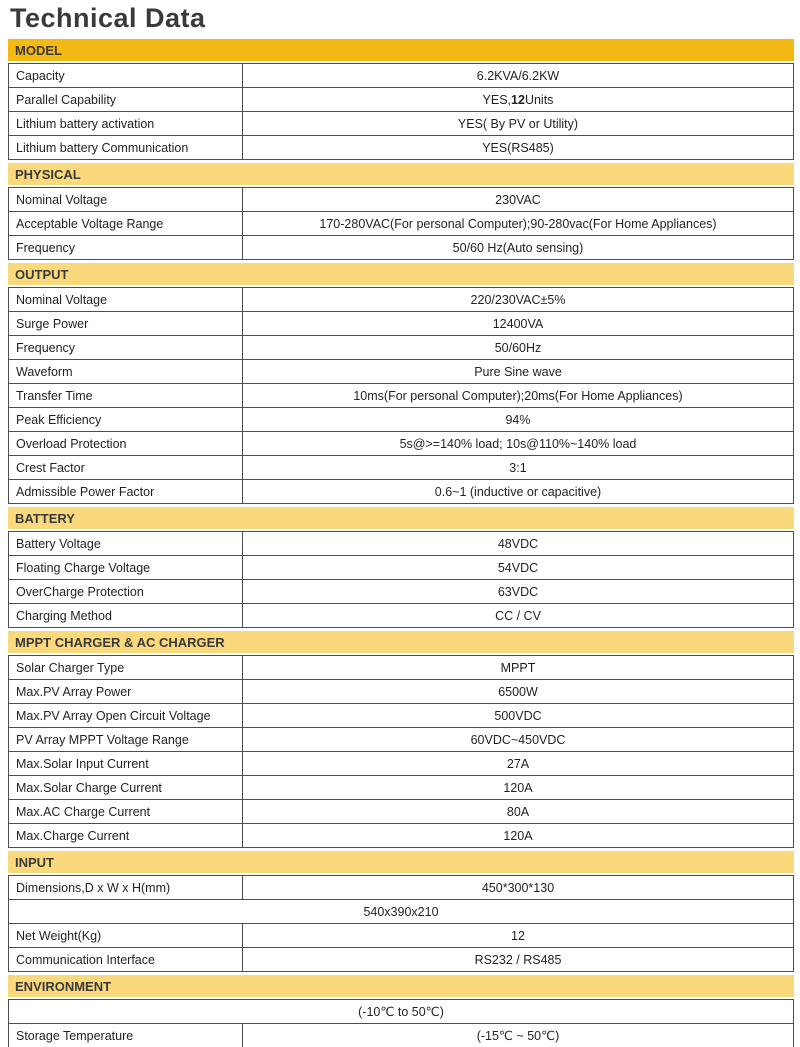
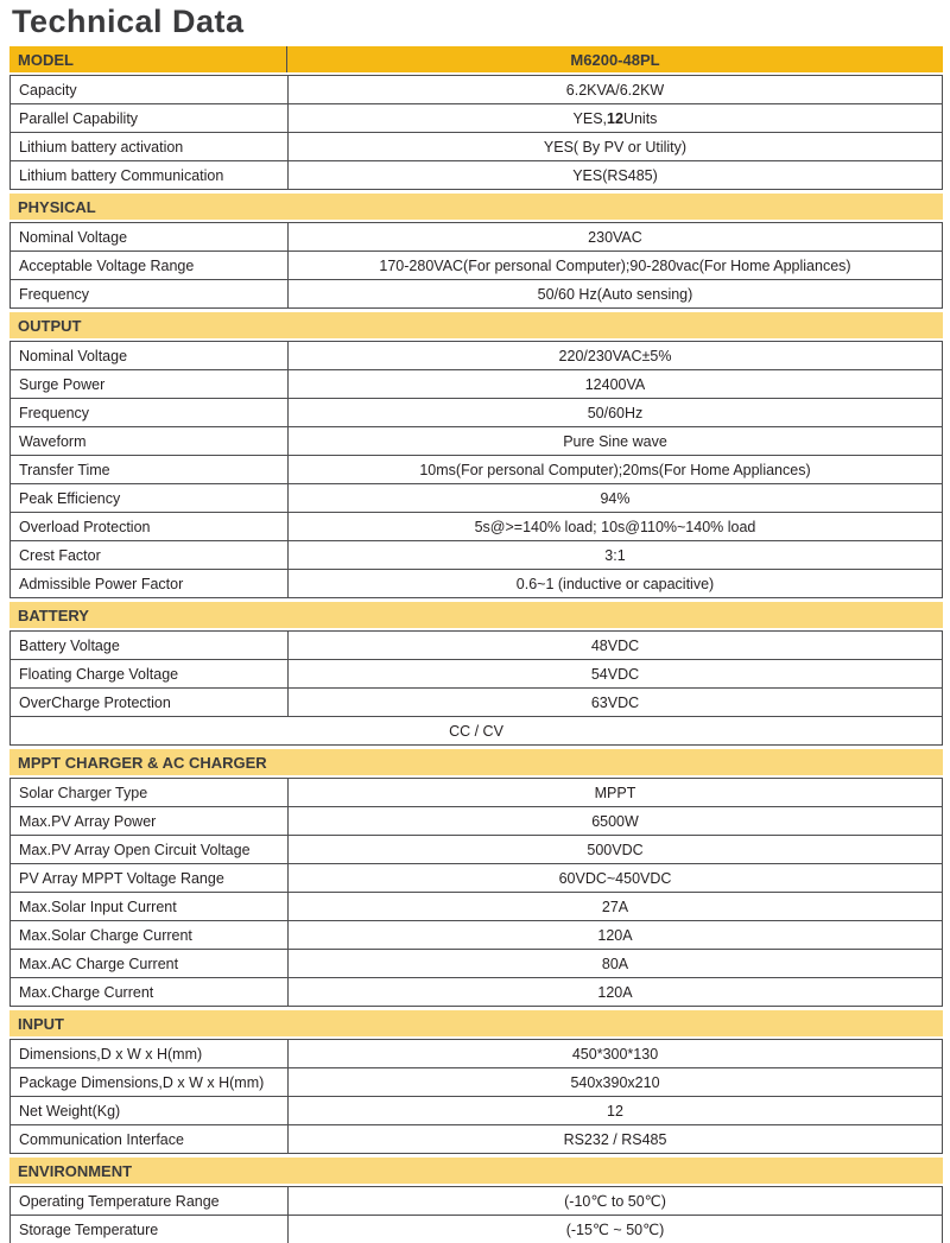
  Technical Data
  MODEL
+ M6200-48PL
  Capacity
  6.2KVA/6.2KW
  Parallel Capability
  YES,
  12
  Units
  Lithium battery activation
  YES( By PV or Utility)
  Lithium battery Communication
  YES(RS485)
  PHYSICAL
  Nominal Voltage
  230VAC
  Acceptable Voltage Range
  170-280VAC(For personal Computer);90-280vac(For Home Appliances)
  Frequency
  50/60 Hz(Auto sensing)
  OUTPUT
  Nominal Voltage
  220/230VAC±5%
  Surge Power
  12400VA
  Frequency
  50/60Hz
  Waveform
  Pure Sine wave
  Transfer Time
  10ms(For personal Computer);20ms(For Home Appliances)
  Peak Efficiency
  94%
  Overload Protection
  5s@>=140% load; 10s@110%~140% load
  Crest Factor
  3:1
  Admissible Power Factor
  0.6~1 (inductive or capacitive)
  BATTERY
  Battery Voltage
  48VDC
  Floating Charge Voltage
  54VDC
  OverCharge Protection
  63VDC
- Charging Method
  CC / CV
  MPPT CHARGER & AC CHARGER
  Solar Charger Type
  MPPT
  Max.PV Array Power
  6500W
  Max.PV Array Open Circuit Voltage
  500VDC
  PV Array MPPT Voltage Range
  60VDC~450VDC
  Max.Solar Input Current
  27A
  Max.Solar Charge Current
  120A
  Max.AC Charge Current
  80A
  Max.Charge Current
  120A
  INPUT
  Dimensions,D x W x H(mm)
  450*300*130
+ Package Dimensions,D x W x H(mm)
  540x390x210
  Net Weight(Kg)
  12
  Communication Interface
  RS232 / RS485
  ENVIRONMENT
+ Operating Temperature Range
  (-10℃ to 50℃)
  Storage Temperature
  (-15℃ ~ 50℃)
